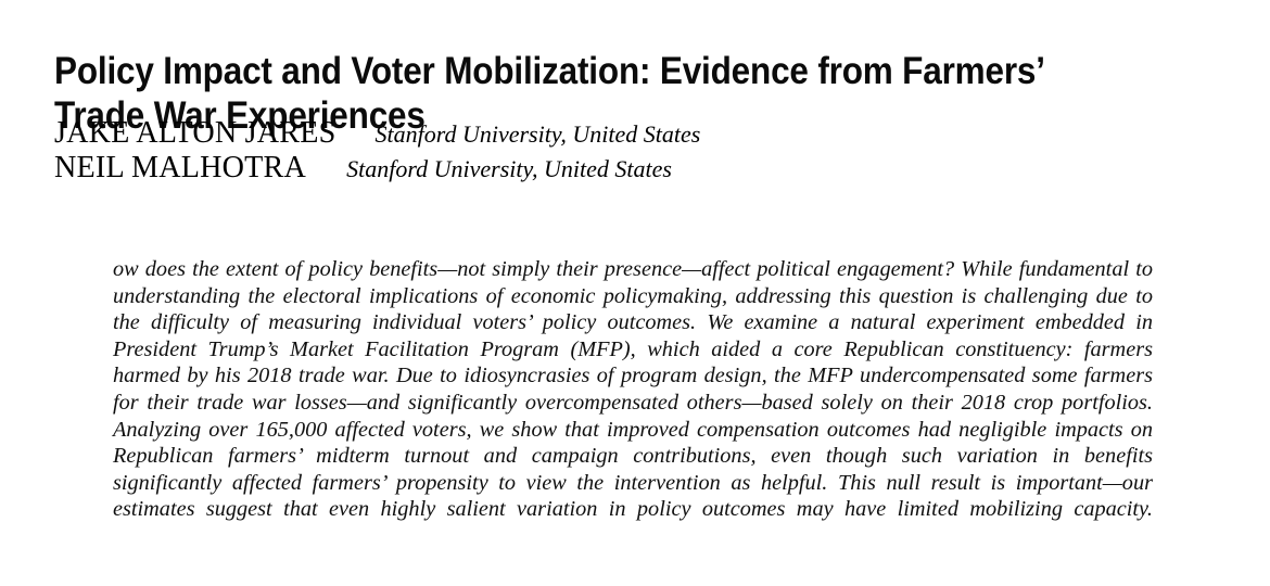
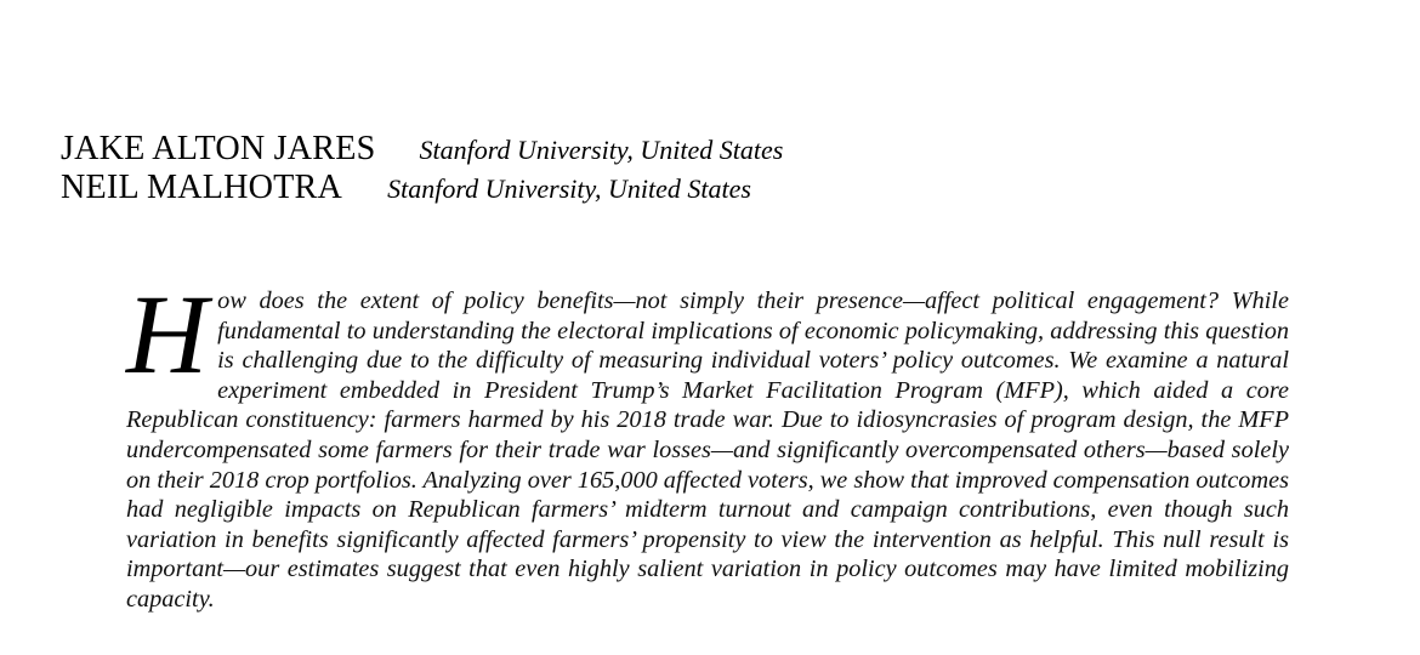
- Policy Impact and Voter Mobilization: Evidence from Farmers’ Trade War Experiences
  JAKE ALTON JARES Stanford University, United States
  NEIL MALHOTRA Stanford University, United States
+ H
  ow does the extent of policy benefits—not simply their presence—affect political engagement? While fundamental to understanding the electoral implications of economic policymaking, addressing this question is challenging due to the difficulty of measuring individual voters’ policy outcomes. We examine a natural experiment embedded in President Trump’s Market Facilitation Program (MFP), which aided a core Republican constituency: farmers harmed by his 2018 trade war. Due to idiosyncrasies of program design, the MFP undercompensated some farmers for their trade war losses—and significantly overcompensated others—based solely on their 2018 crop portfolios. Analyzing over 165,000 affected voters, we show that improved compensation outcomes had negligible impacts on Republican farmers’ midterm turnout and campaign contributions, even though such variation in benefits significantly affected farmers’ propensity to view the intervention as helpful. This null result is important—our estimates suggest that even highly salient variation in policy outcomes may have limited mobilizing capacity.
